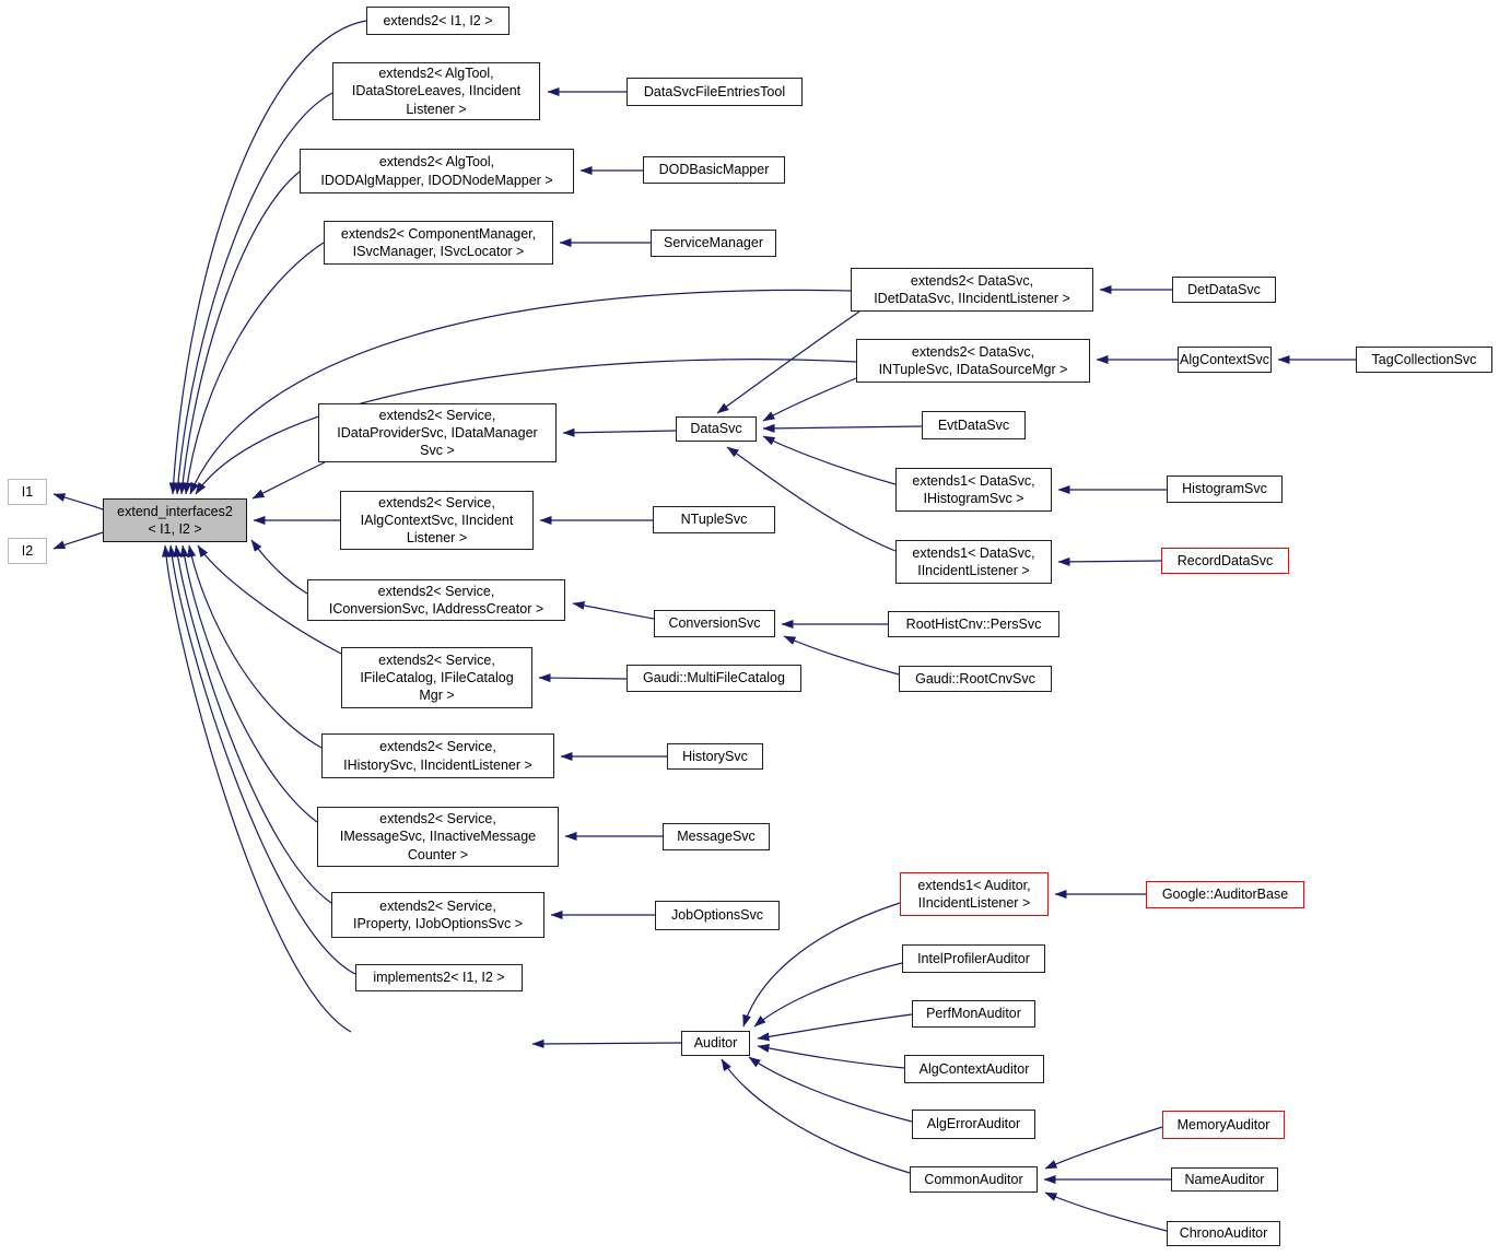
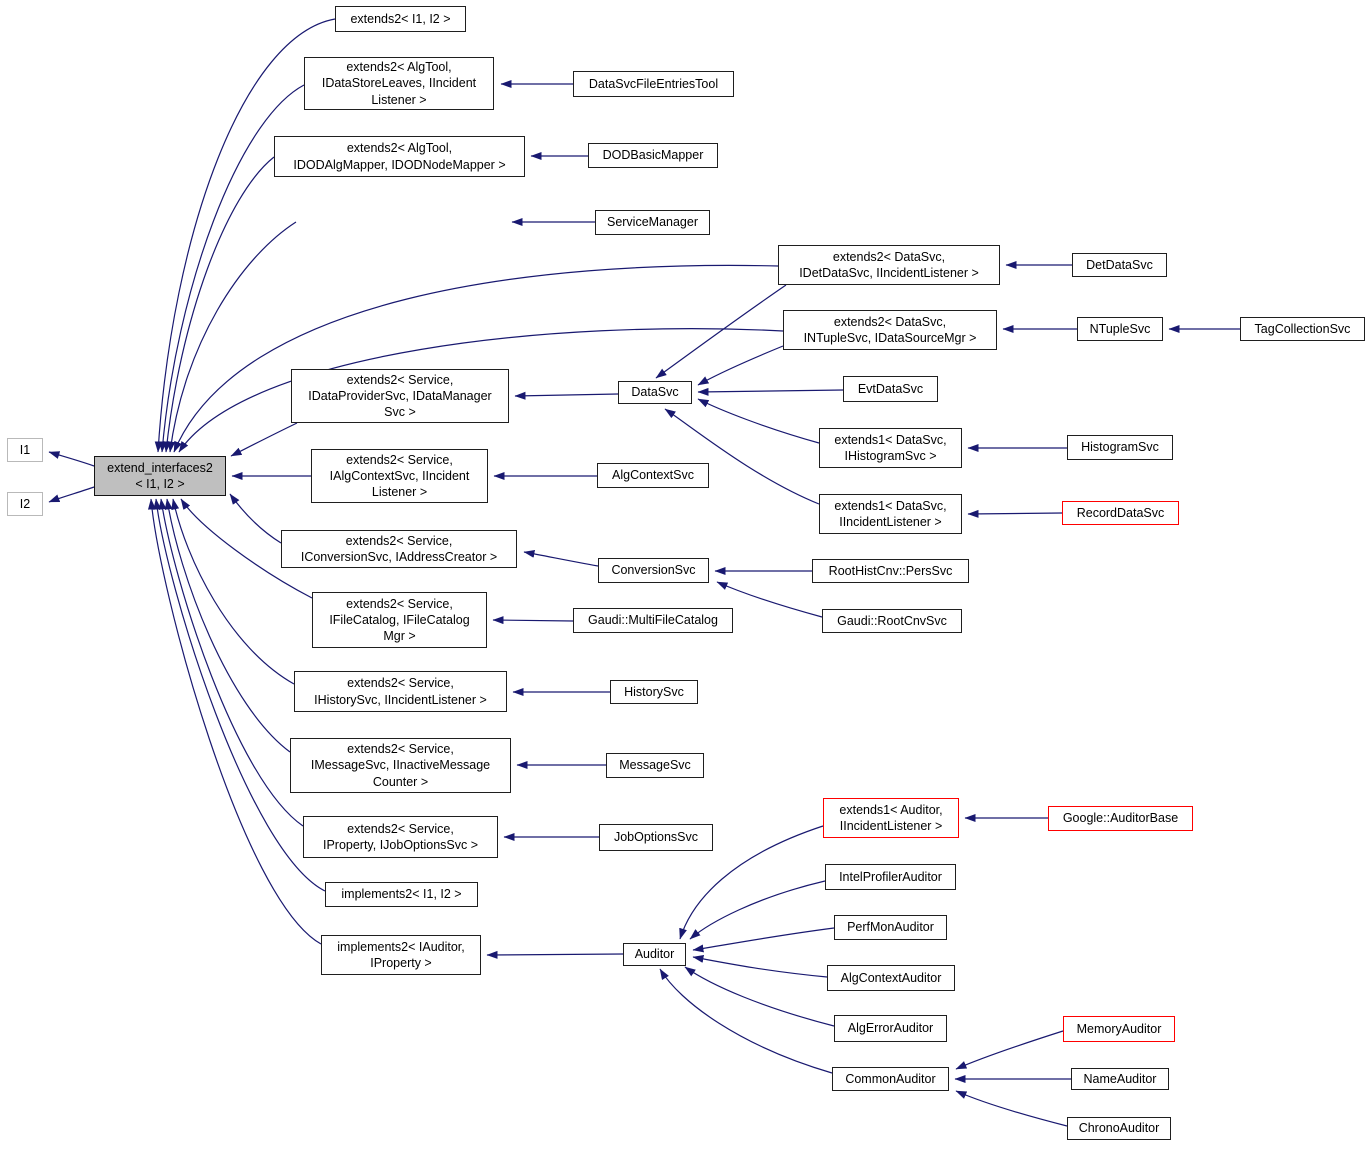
  I1
  I2
  extend_interfaces2
  < I1, I2 >
  extends2< I1, I2 >
  extends2< AlgTool,
  IDataStoreLeaves, IIncident
  Listener >
  extends2< AlgTool,
  IDODAlgMapper, IDODNodeMapper >
- extends2< ComponentManager,
- ISvcManager, ISvcLocator >
  extends2< DataSvc,
  IDetDataSvc, IIncidentListener >
  extends2< DataSvc,
  INTupleSvc, IDataSourceMgr >
  extends2< Service,
  IDataProviderSvc, IDataManager
  Svc >
  extends2< Service,
  IAlgContextSvc, IIncident
  Listener >
  extends2< Service,
  IConversionSvc, IAddressCreator >
  extends2< Service,
  IFileCatalog, IFileCatalog
  Mgr >
  extends2< Service,
  IHistorySvc, IIncidentListener >
  extends2< Service,
  IMessageSvc, IInactiveMessage
  Counter >
  extends2< Service,
  IProperty, IJobOptionsSvc >
  implements2< I1, I2 >
+ implements2< IAuditor,
+ IProperty >
  extends1< DataSvc,
  IHistogramSvc >
  extends1< DataSvc,
  IIncidentListener >
  extends1< Auditor,
  IIncidentListener >
  DataSvcFileEntriesTool
  DODBasicMapper
  ServiceManager
  DetDataSvc
- AlgContextSvc
+ NTupleSvc
  TagCollectionSvc
  DataSvc
  EvtDataSvc
  HistogramSvc
  RecordDataSvc
- NTupleSvc
+ AlgContextSvc
  ConversionSvc
  RootHistCnv::PersSvc
  Gaudi::MultiFileCatalog
  Gaudi::RootCnvSvc
  HistorySvc
  MessageSvc
  JobOptionsSvc
  Auditor
  Google::AuditorBase
  IntelProfilerAuditor
  PerfMonAuditor
  AlgContextAuditor
  AlgErrorAuditor
  CommonAuditor
  MemoryAuditor
  NameAuditor
  ChronoAuditor
